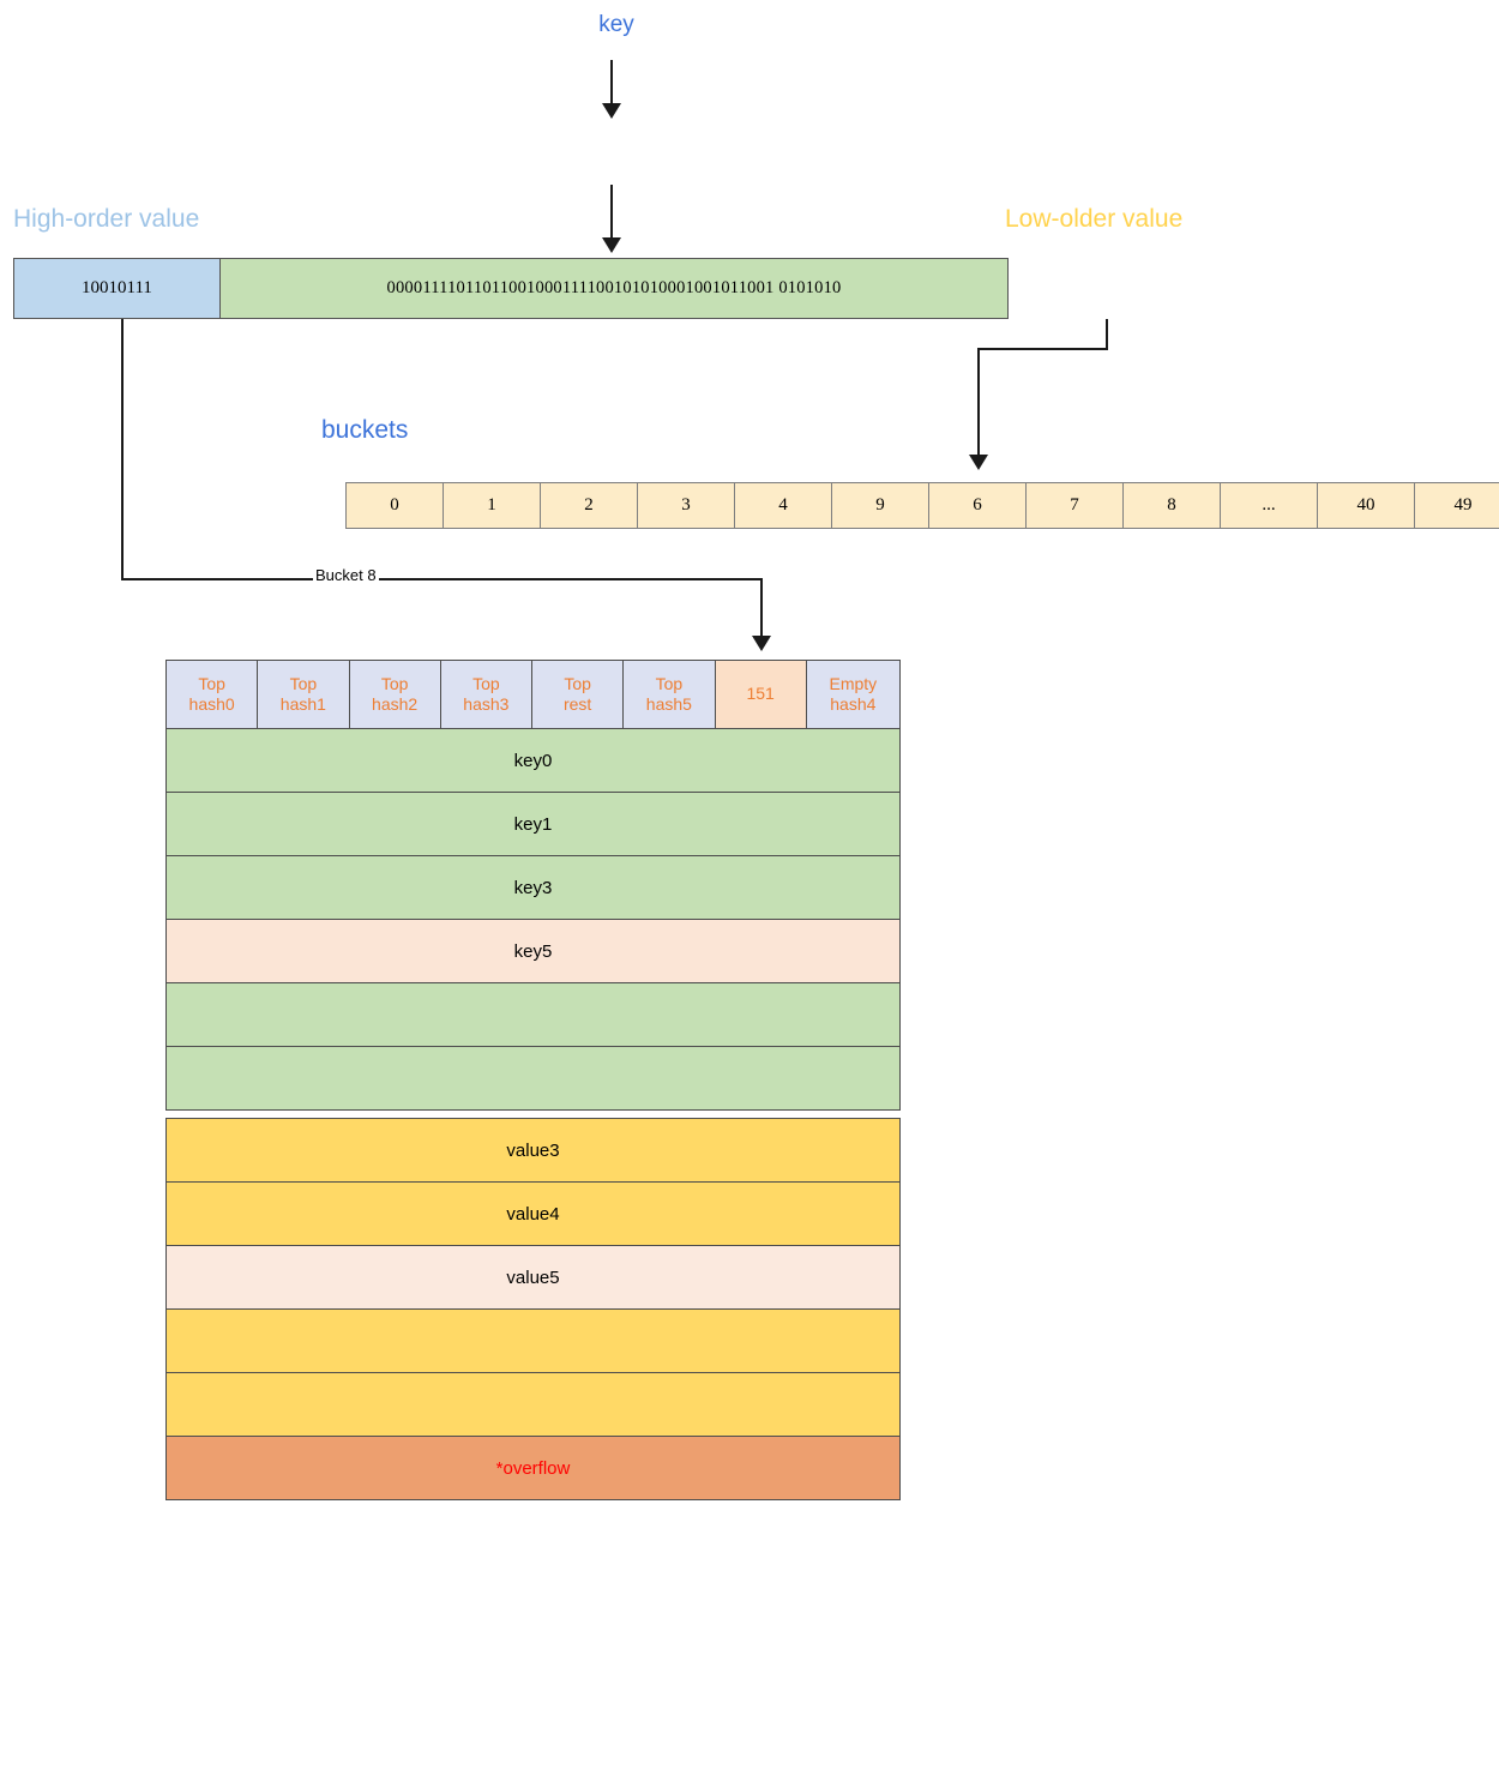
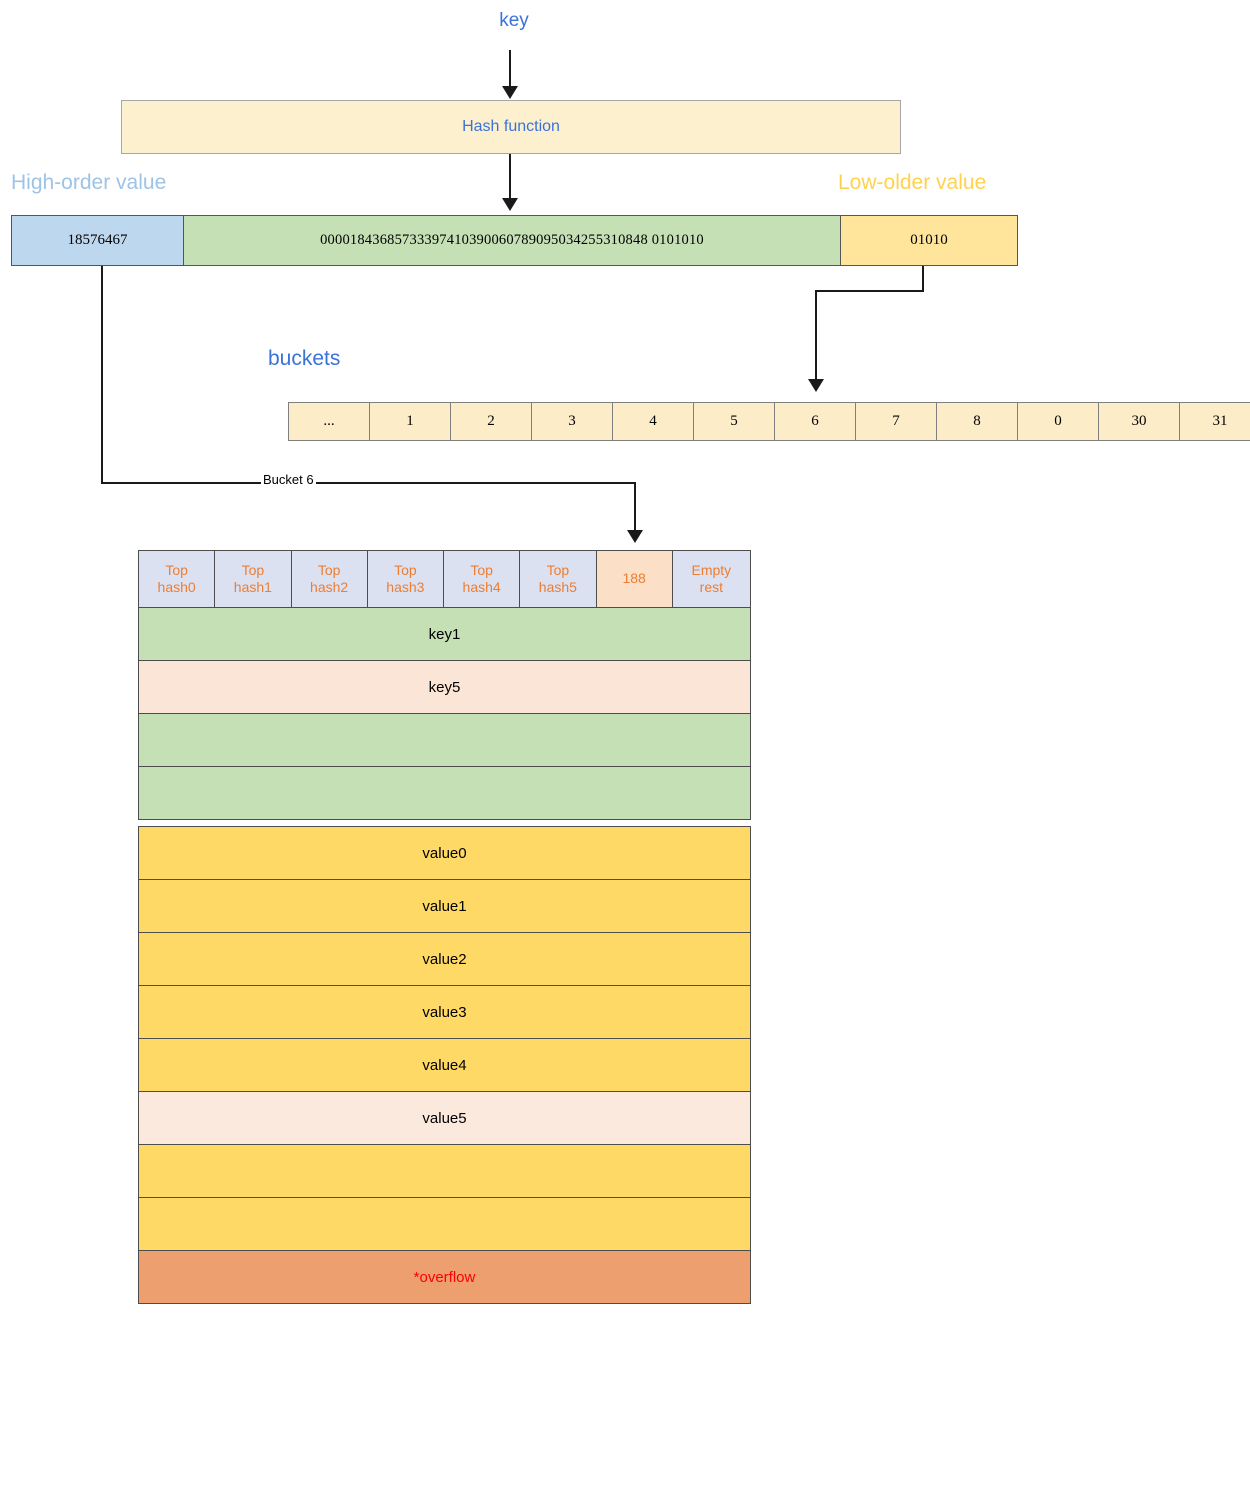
  key
+ Hash function
  High-order value
  Low-older value
- 10010111
+ 18576467
- 00001111011011001000111100101010001001011001 0101010
+ 00001843685733397410390060789095034255310848 0101010
+ 01010
  buckets
- 0
+ ...
  1
  2
  3
  4
- 9
+ 5
  6
  7
  8
- ...
+ 0
- 40
+ 30
- 49
+ 31
- Bucket 8
+ Bucket 6
  Top
  hash0
  Top
  hash1
  Top
  hash2
  Top
  hash3
  Top
- rest
+ hash4
  Top
  hash5
- 151
+ 188
  Empty
- hash4
+ rest
- key0
  key1
- key3
  key5
+ value0
+ value1
+ value2
  value3
  value4
  value5
  *overflow
